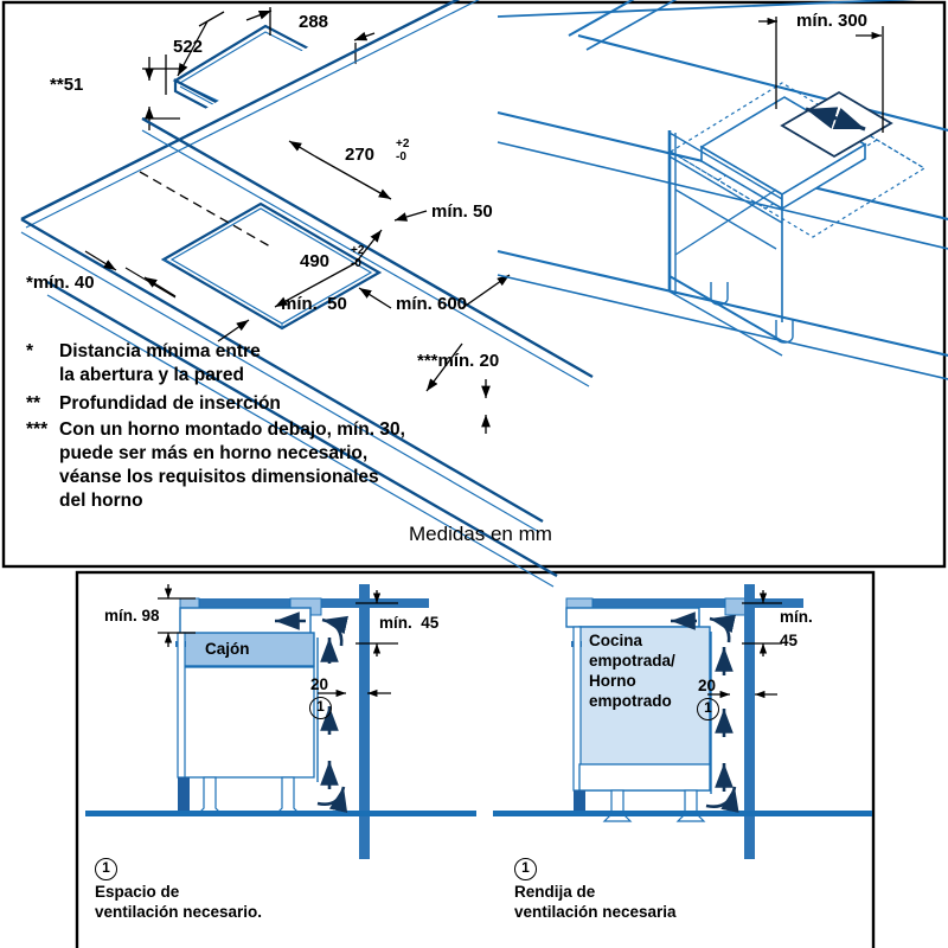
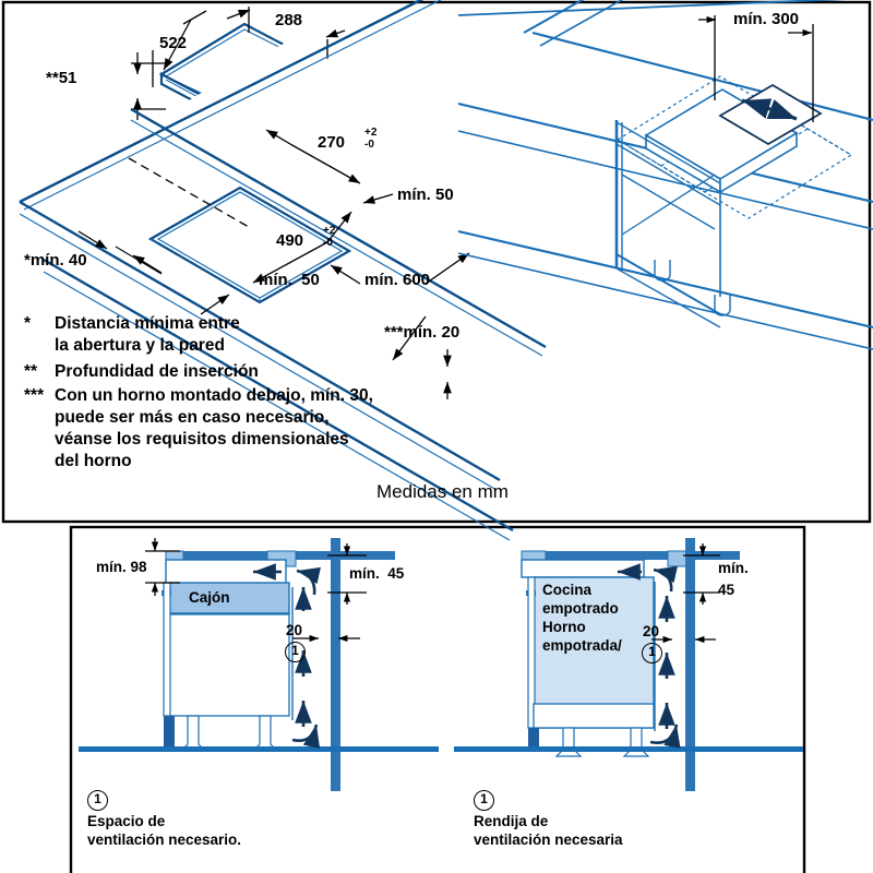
  288
  522
  **51
  270
  +2
  -0
  490
  +2
  -0
  mín. 50
  mín. 50
  *mín. 40
  mín. 600
  ***mín. 20
  mín. 300
  *
  Distancia mínima entre
  la abertura y la pared
  **
  Profundidad de inserción
  ***
  Con un horno montado debajo, mín. 30,
- puede ser más en horno necesario,
+ puede ser más en caso necesario,
  véanse los requisitos dimensionales
  del horno
  Medidas en mm
  mín. 98
  Cajón
  mín. 45
  20
  1
  1
  Espacio de
  ventilación necesario.
  Cocina
- empotrada/
+ empotrado
  Horno
- empotrado
+ empotrada/
  mín.
  45
  20
  1
  1
  Rendija de
  ventilación necesaria
